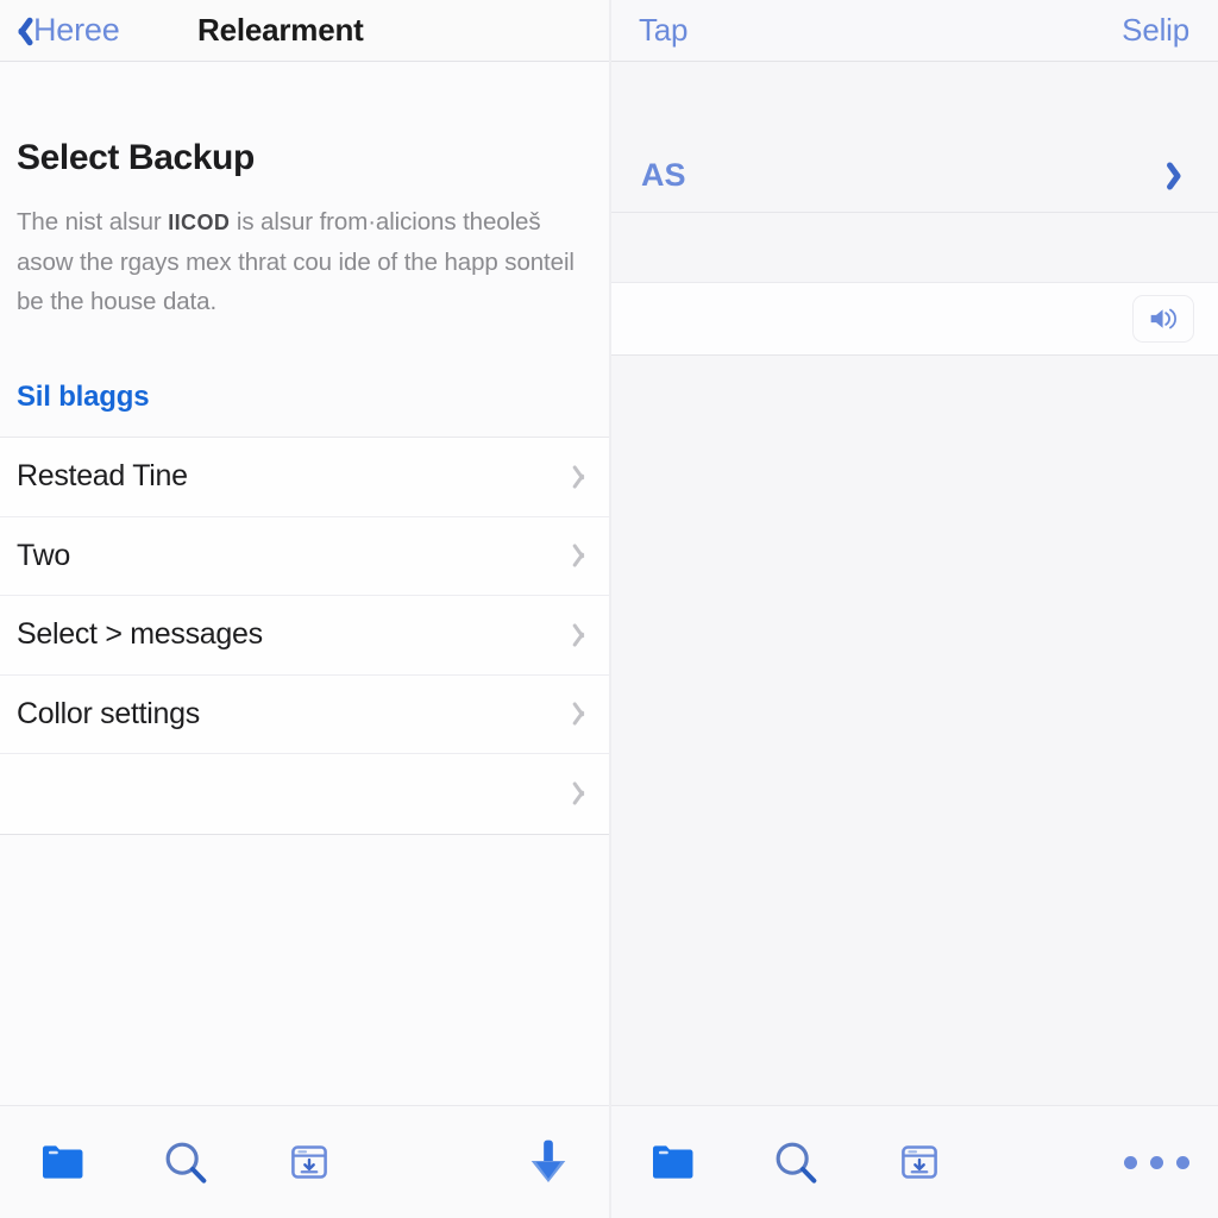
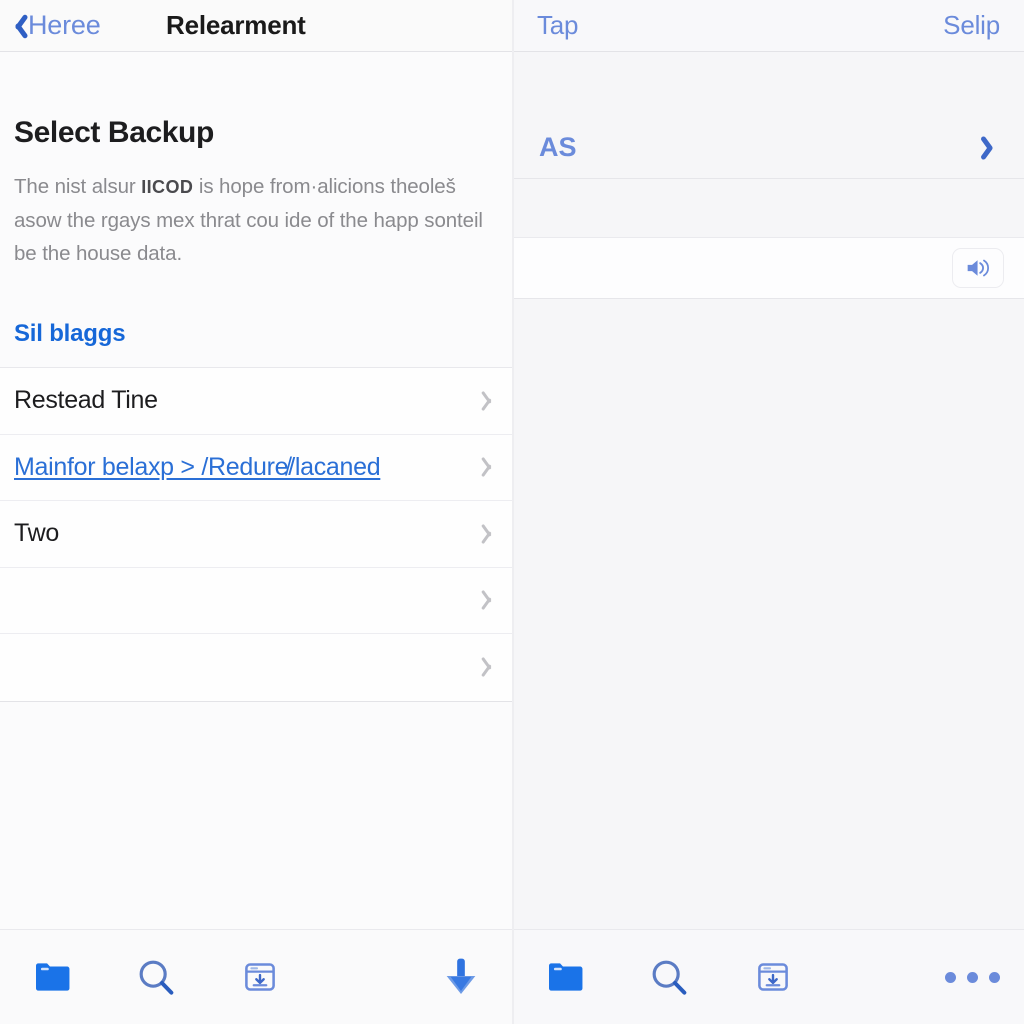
  Heree
  Relearment
  Select Backup
- The nist alsur IICOD is alsur from·alicions theoleš asow the rgays mex thrat cou ide of the happ sonteil be the house data.
+ The nist alsur IICOD is hope from·alicions theoleš asow the rgays mex thrat cou ide of the happ sonteil be the house data.
  Sil blaggs
  Restead Tine
+ Mainfor belaxp > /Redure̸/lacaned
  Two
- Select > messages
- Collor settings
  Tap
  Selip
  AS
